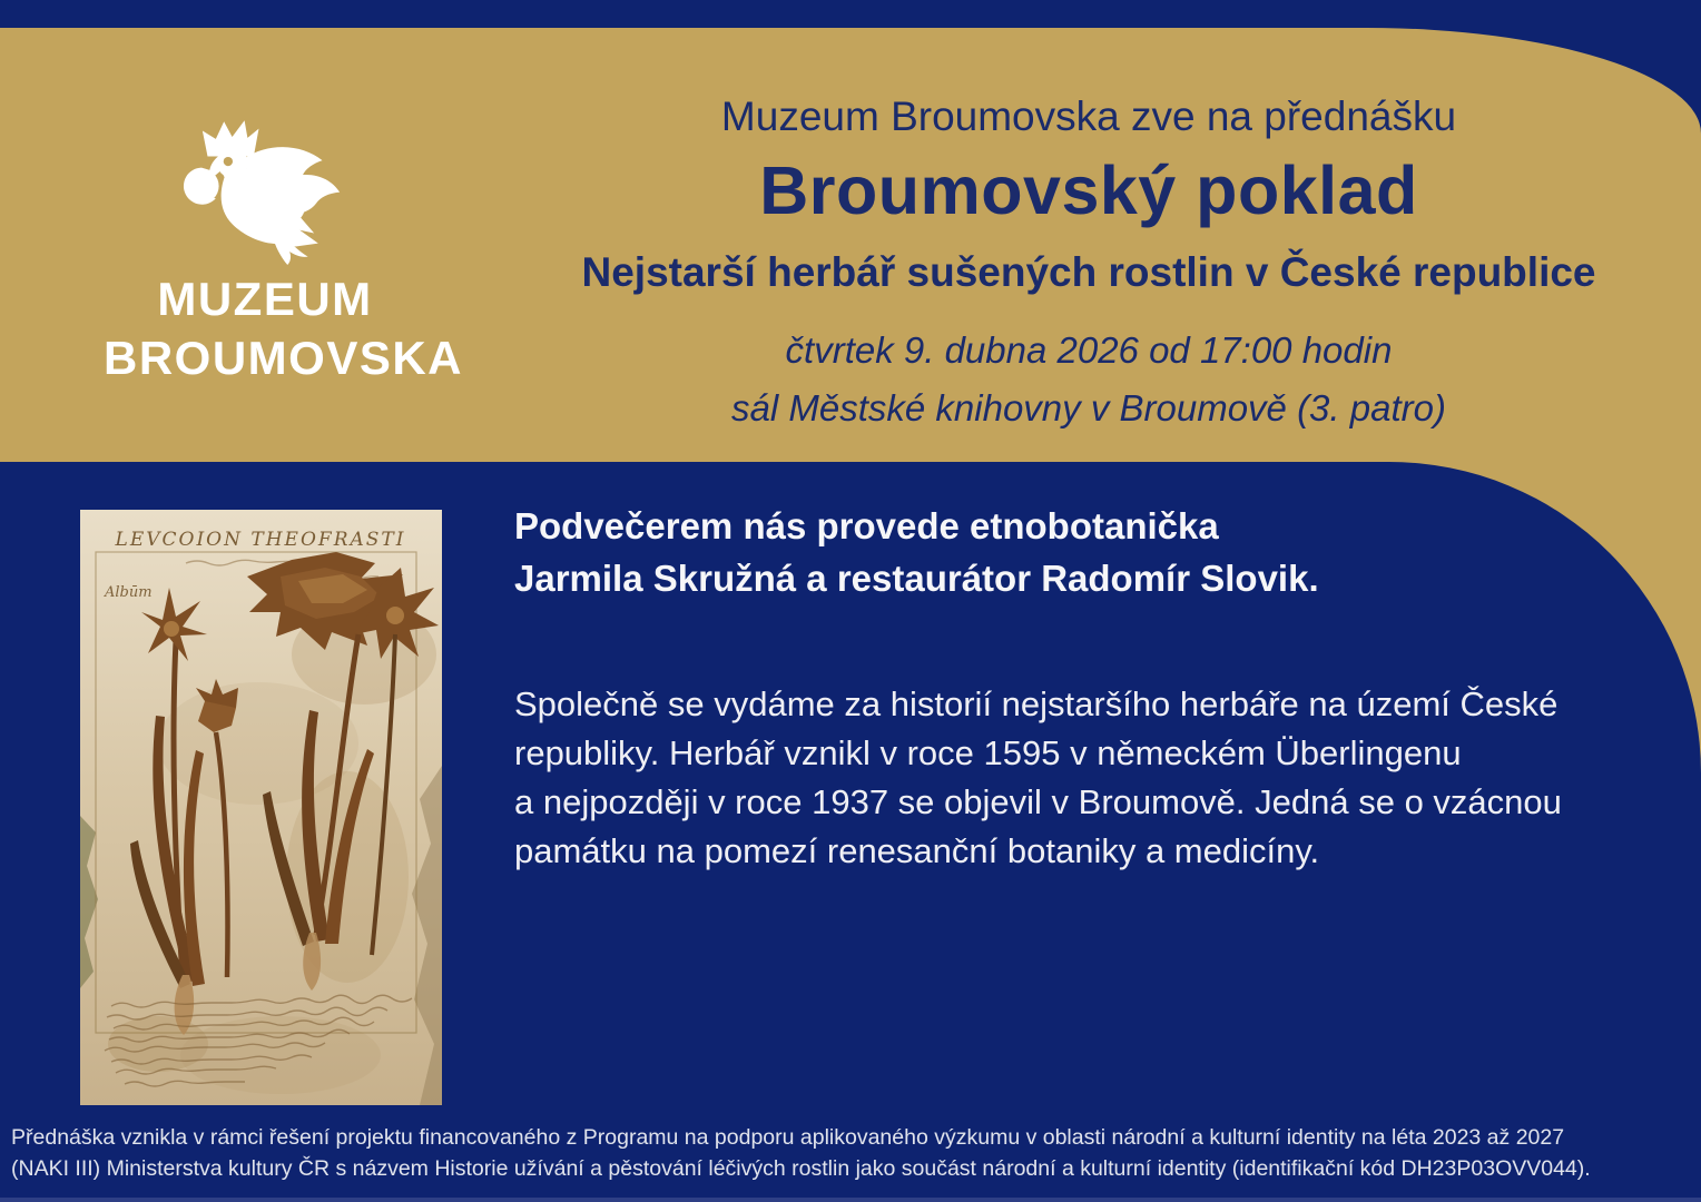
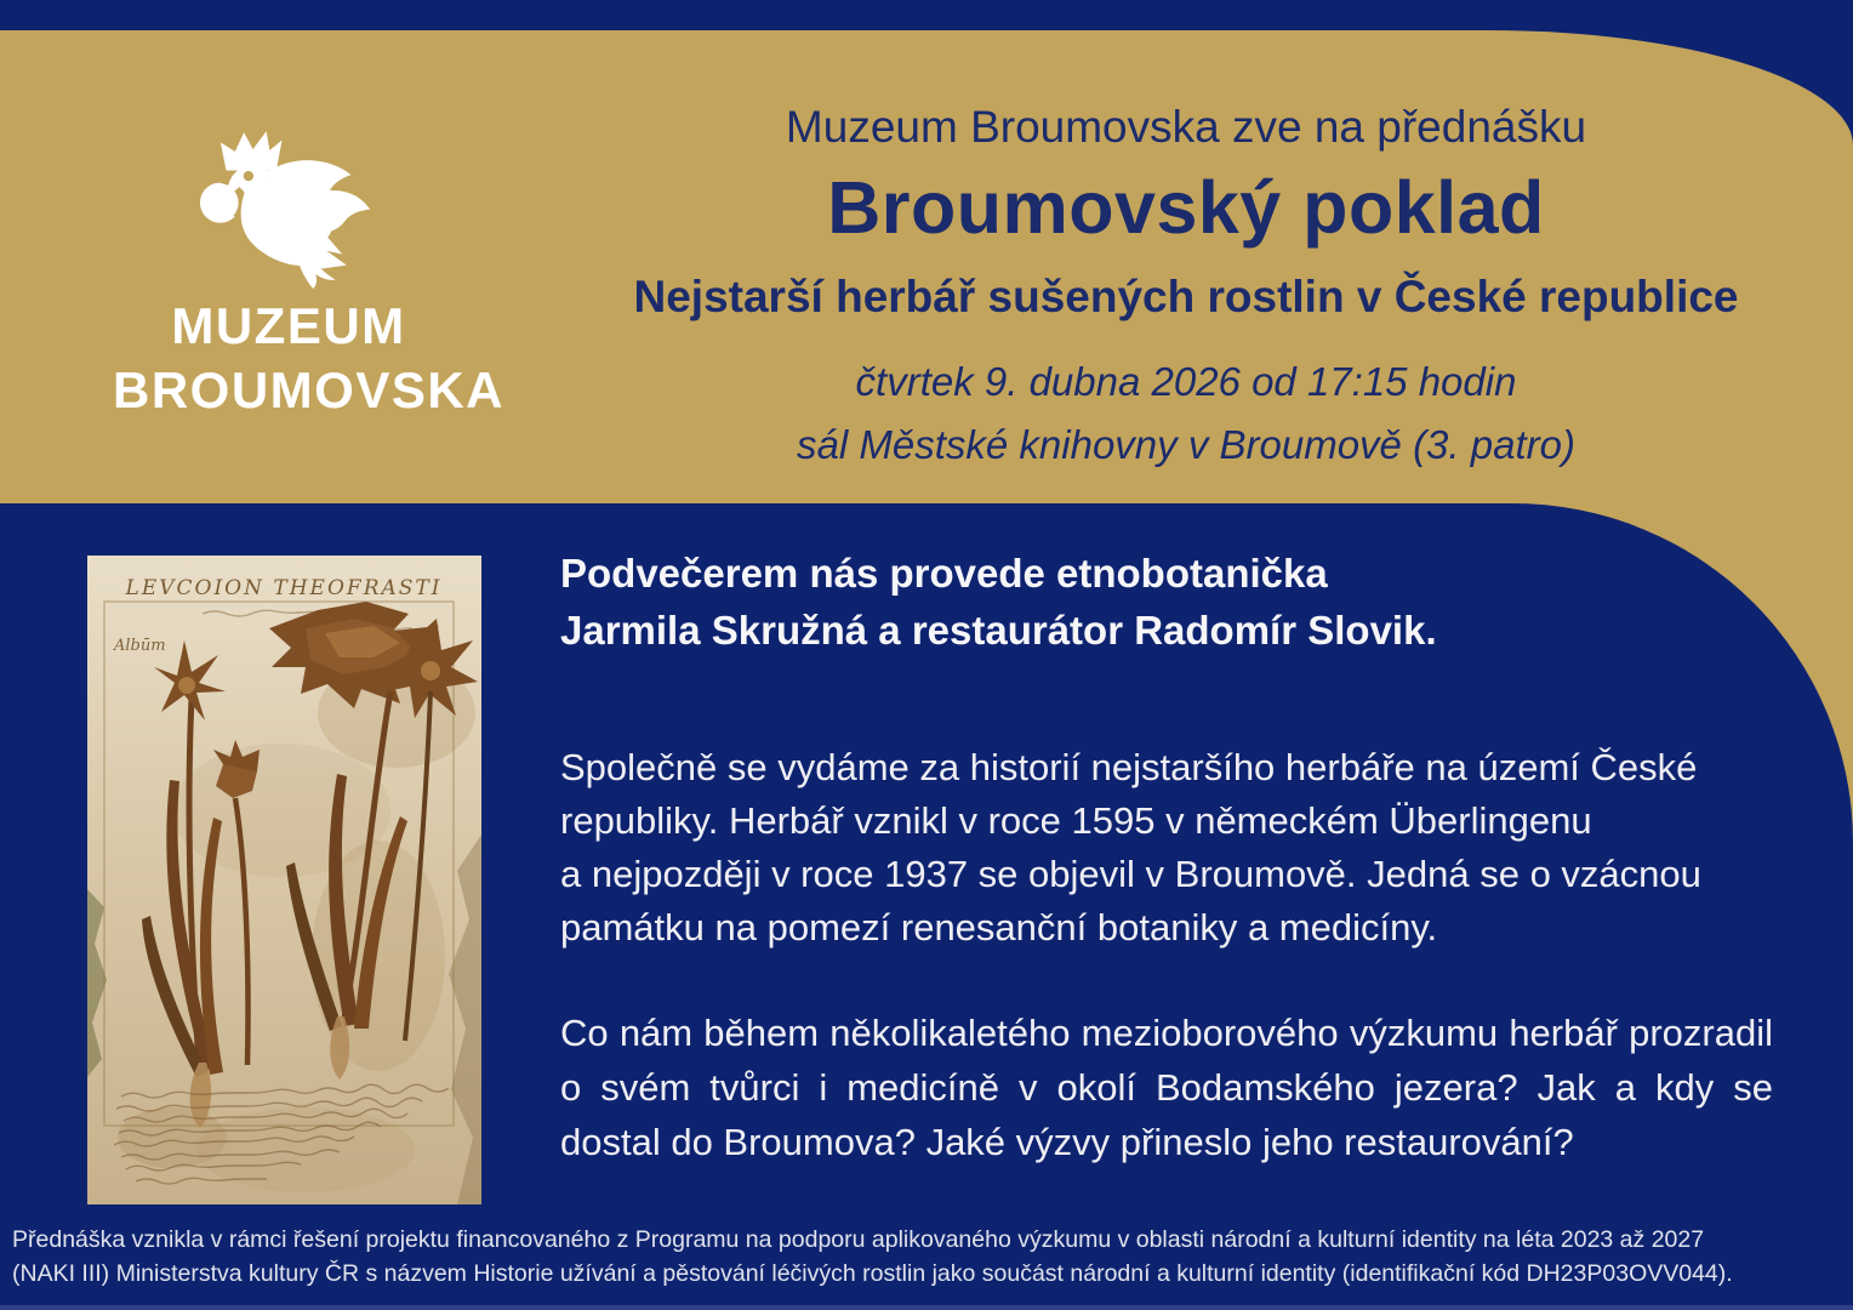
  MUZEUM
  BROUMOVSKA
  Muzeum Broumovska zve na přednášku
  Broumovský poklad
  Nejstarší herbář sušených rostlin v České republice
- čtvrtek 9. dubna 2026 od 17:00 hodin
+ čtvrtek 9. dubna 2026 od 17:15 hodin
  sál Městské knihovny v Broumově (3. patro)
  LEVCOION THEOFRASTI
  Albūm
  Podvečerem nás provede etnobotanička
  Jarmila Skružná a restaurátor Radomír Slovik.
  Společně se vydáme za historií nejstaršího herbáře na území České republiky. Herbář vznikl v roce 1595 v německém Überlingenu
  a nejpozději v roce 1937 se objevil v Broumově. Jedná se o vzácnou památku na pomezí renesanční botaniky a medicíny.
+ Co nám během několikaletého mezioborového výzkumu herbář prozradil o svém tvůrci i medicíně v okolí Bodamského jezera? Jak a kdy se dostal do Broumova? Jaké výzvy přineslo jeho restaurování?
  Přednáška vznikla v rámci řešení projektu financovaného z Programu na podporu aplikovaného výzkumu v oblasti národní a kulturní identity na léta 2023 až 2027
  (NAKI III) Ministerstva kultury ČR s názvem Historie užívání a pěstování léčivých rostlin jako součást národní a kulturní identity (identifikační kód DH23P03OVV044).
